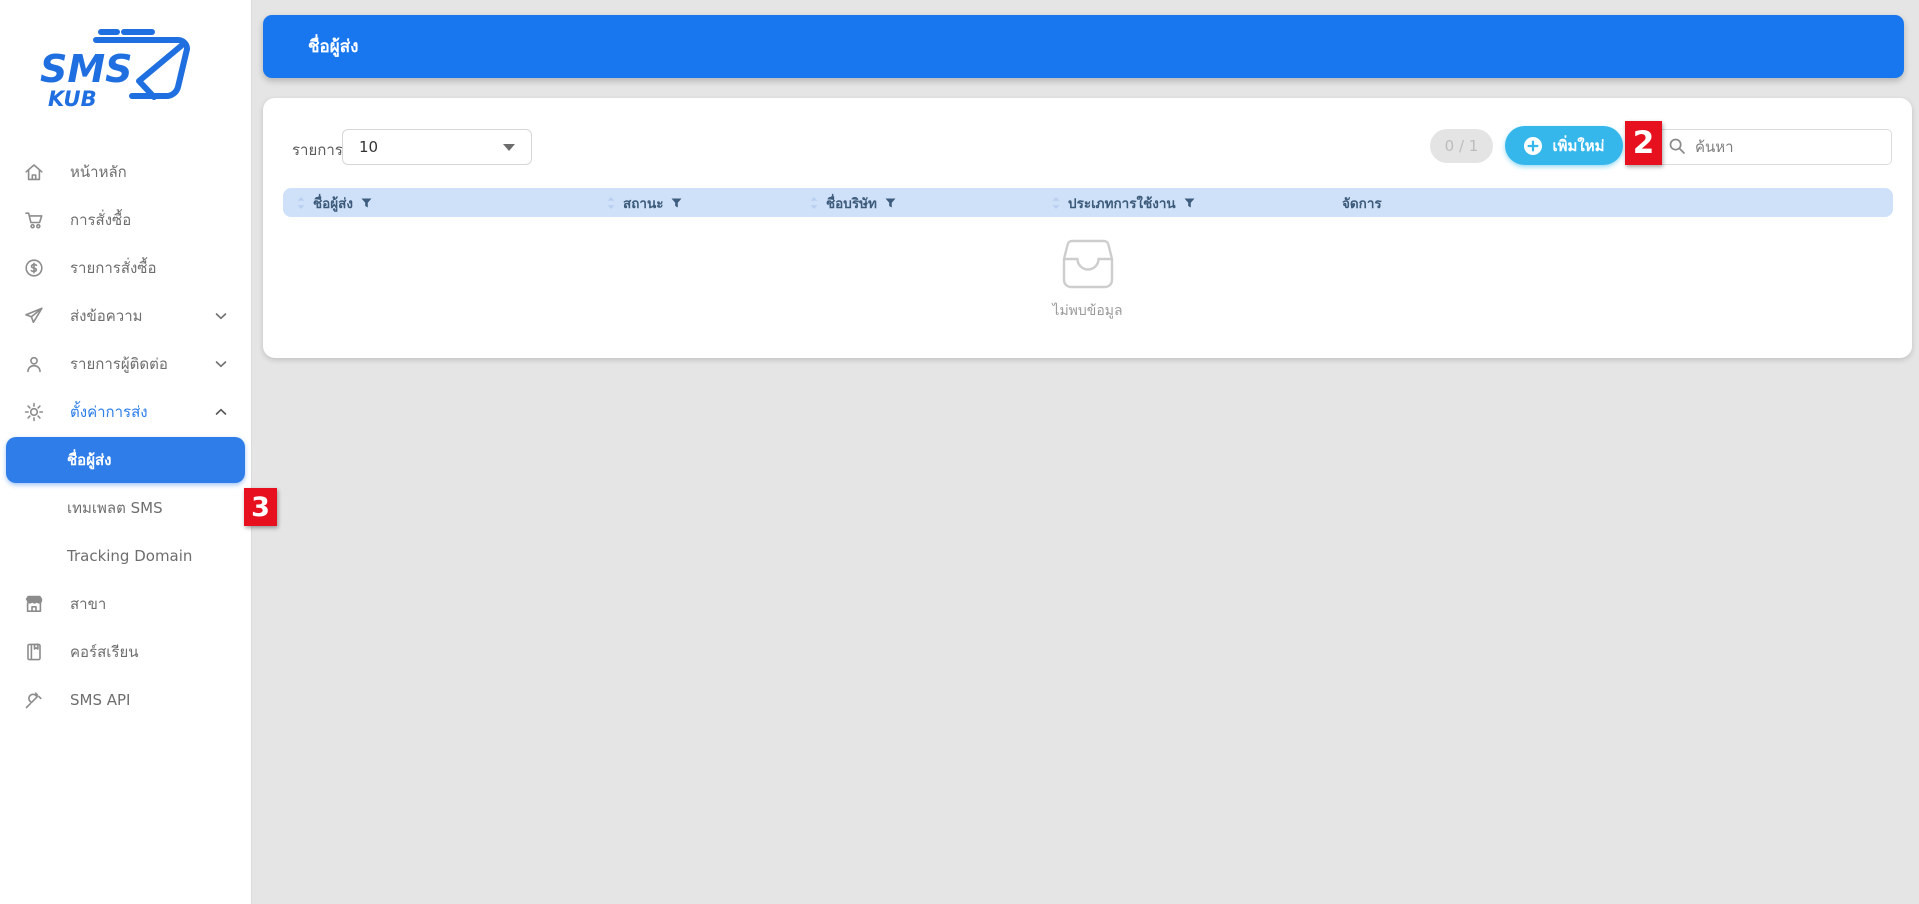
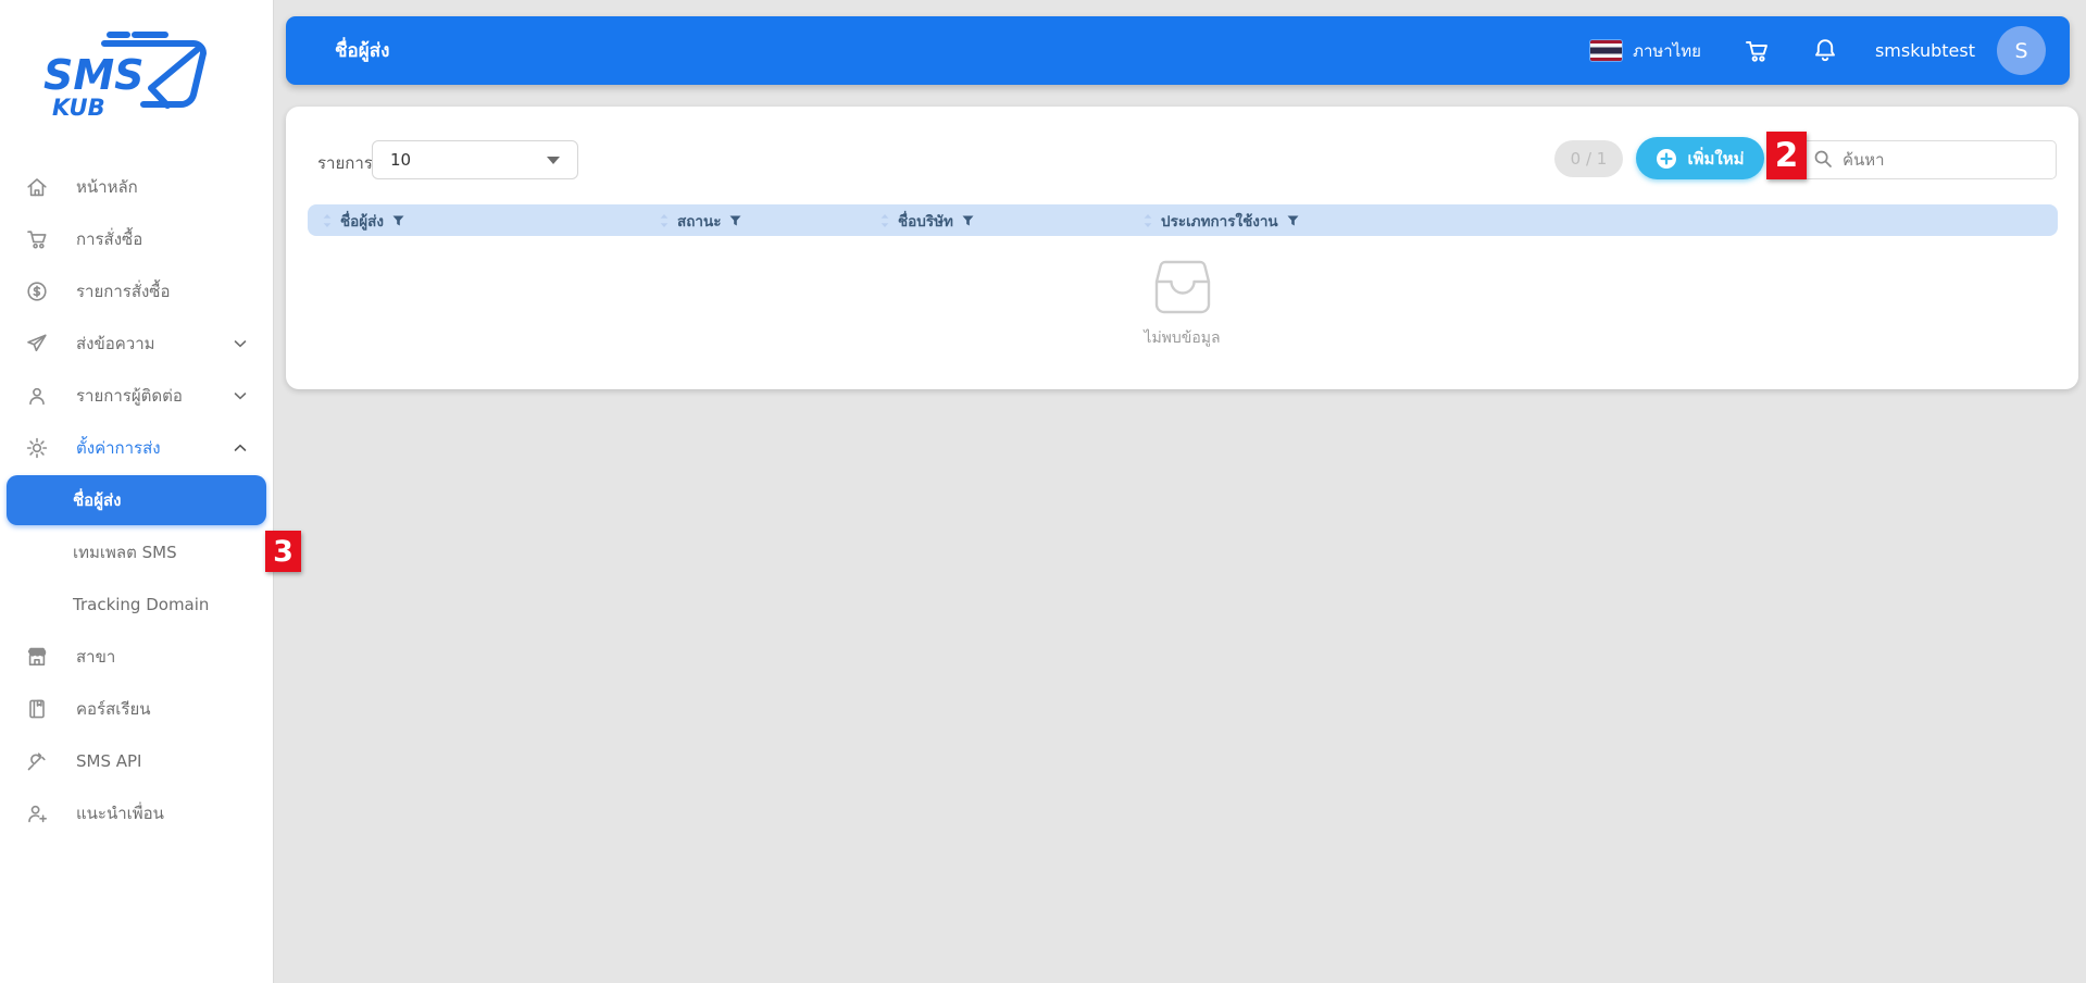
  SMS
  KUB
  หน้าหลัก
  การสั่งซื้อ
  รายการสั่งซื้อ
  ส่งข้อความ
  รายการผู้ติดต่อ
  ตั้งค่าการส่ง
  ชื่อผู้ส่ง
  เทมเพลต SMS
  Tracking Domain
  สาขา
  คอร์สเรียน
  SMS API
+ แนะนำเพื่อน
  ชื่อผู้ส่ง
+ ภาษาไทย
+ smskubtest
+ S
  รายการ
  10
  0 / 1
  เพิ่มใหม่
  ค้นหา
  ชื่อผู้ส่ง
  สถานะ
  ชื่อบริษัท
  ประเภทการใช้งาน
- จัดการ
  ไม่พบข้อมูล
  3
  2
